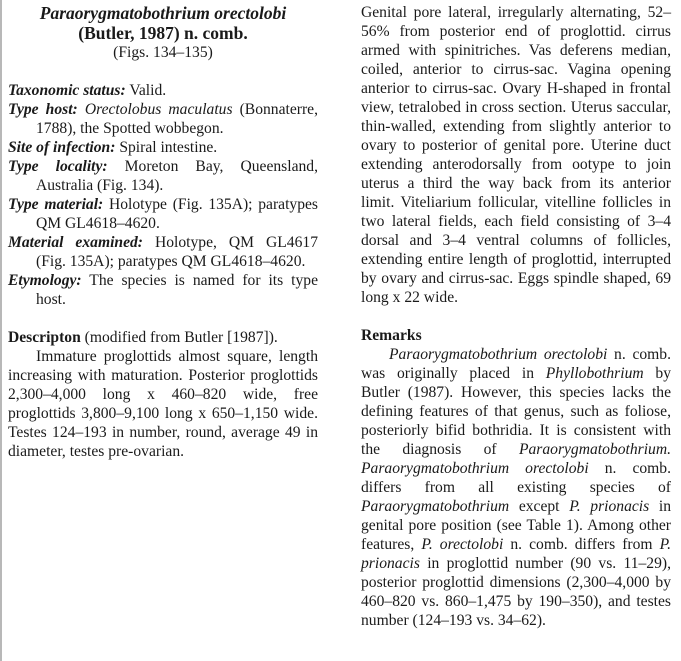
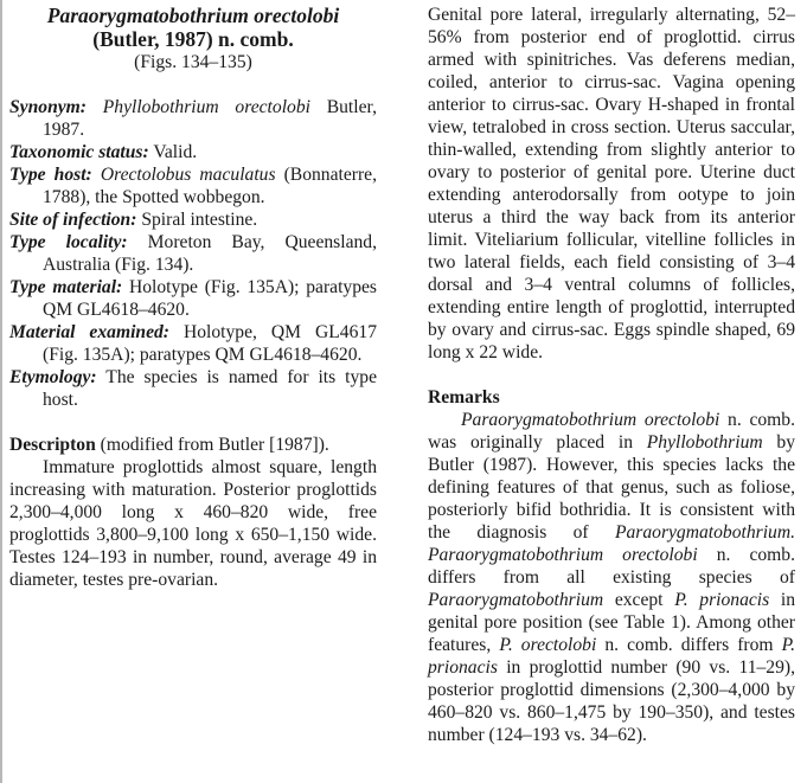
  Paraorygmatobothrium orectolobi
  (Butler, 1987) n. comb.
  (Figs. 134–135)
+ Synonym: Phyllobothrium orectolobi Butler, 1987.
  Taxonomic status: Valid.
  Type host: Orectolobus maculatus (Bonnaterre, 1788), the Spotted wobbegon.
  Site of infection: Spiral intestine.
  Type locality: Moreton Bay, Queensland, Australia (Fig. 134).
  Type material: Holotype (Fig. 135A); paratypes QM GL4618–4620.
  Material examined: Holotype, QM GL4617 (Fig. 135A); paratypes QM GL4618–4620.
  Etymology: The species is named for its type host.
  Descripton (modified from Butler [1987]).
  Immature proglottids almost square, length increasing with maturation. Posterior proglottids 2,300–4,000 long x 460–820 wide, free proglottids 3,800–9,100 long x 650–1,150 wide. Testes 124–193 in number, round, average 49 in diameter, testes pre-ovarian.
  Genital pore lateral, irregularly alternating, 52–56% from posterior end of proglottid. cirrus armed with spinitriches. Vas deferens median, coiled, anterior to cirrus-sac. Vagina opening anterior to cirrus-sac. Ovary H-shaped in frontal view, tetralobed in cross section. Uterus saccular, thin-walled, extending from slightly anterior to ovary to posterior of genital pore. Uterine duct extending anterodorsally from ootype to join uterus a third the way back from its anterior limit. Viteliarium follicular, vitelline follicles in two lateral fields, each field consisting of 3–4 dorsal and 3–4 ventral columns of follicles, extending entire length of proglottid, interrupted by ovary and cirrus-sac. Eggs spindle shaped, 69 long x 22 wide.
  Remarks
  Paraorygmatobothrium orectolobi n. comb. was originally placed in Phyllobothrium by Butler (1987). However, this species lacks the defining features of that genus, such as foliose, posteriorly bifid bothridia. It is consistent with the diagnosis of Paraorygmatobothrium. Paraorygmatobothrium orectolobi n. comb. differs from all existing species of Paraorygmatobothrium except P. prionacis in genital pore position (see Table 1). Among other features, P. orectolobi n. comb. differs from P. prionacis in proglottid number (90 vs. 11–29), posterior proglottid dimensions (2,300–4,000 by 460–820 vs. 860–1,475 by 190–350), and testes number (124–193 vs. 34–62).
